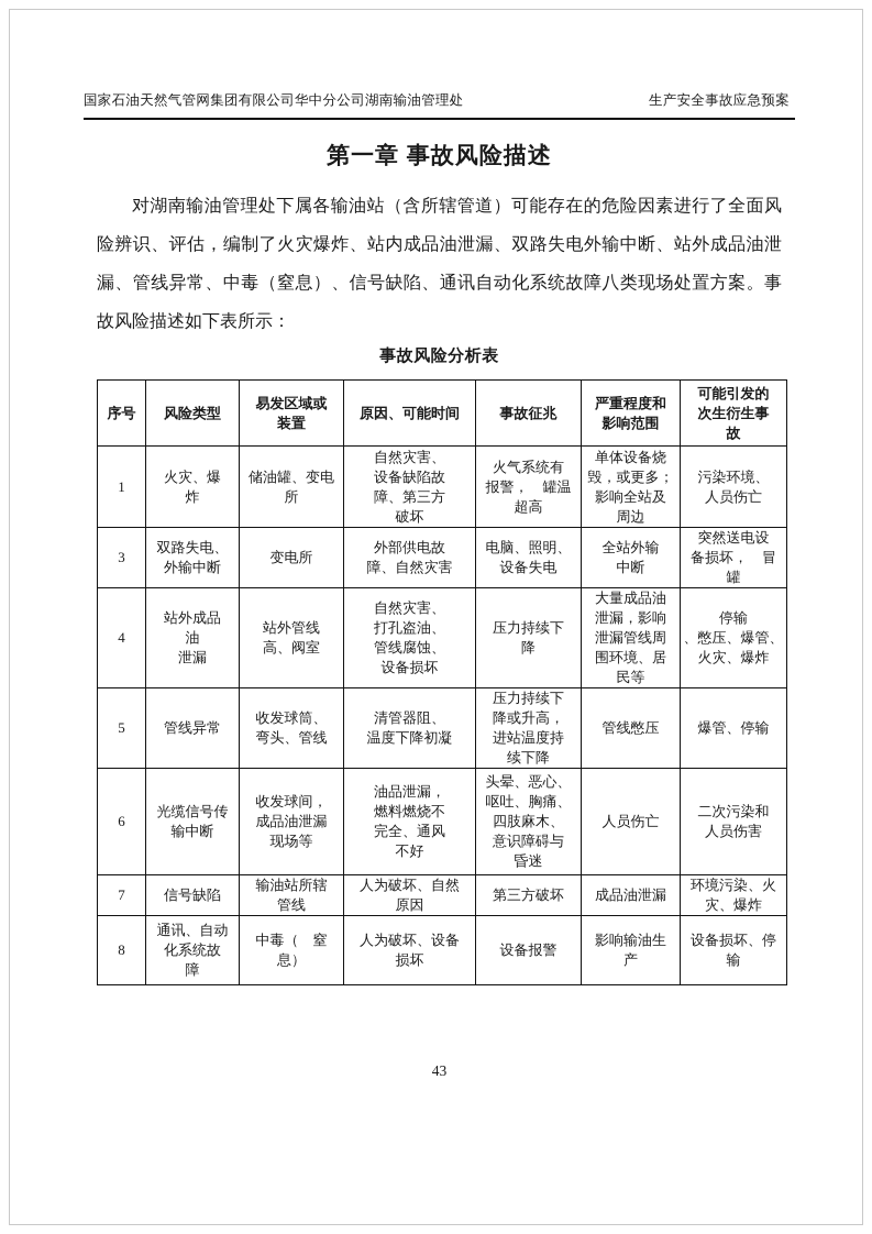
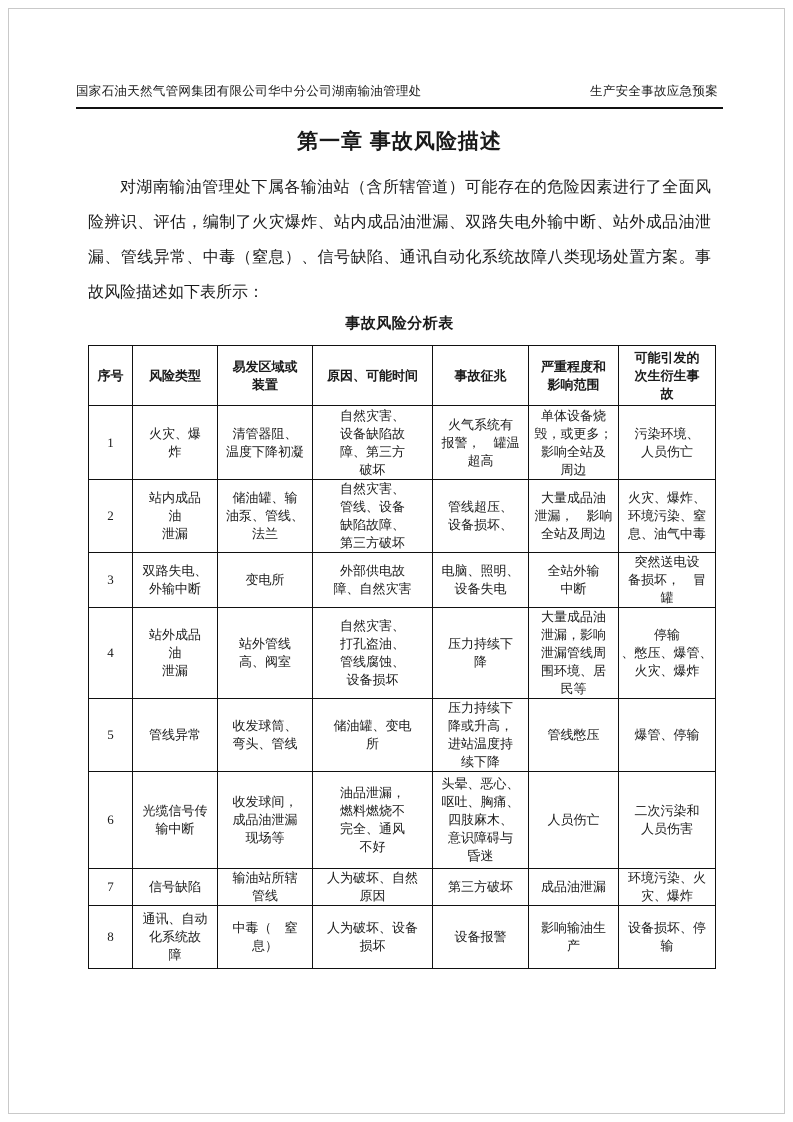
  国家石油天然气管网集团有限公司华中分公司湖南输油管理处
  生产安全事故应急预案
  第一章 事故风险描述
  对湖南输油管理处下属各输油站（含所辖管道）可能存在的危险因素进行了全面风险辨识、评估，编制了火灾爆炸、站内成品油泄漏、双路失电外输中断、站外成品油泄漏、管线异常、中毒（窒息）、信号缺陷、通讯自动化系统故障八类现场处置方案。事故风险描述如下表所示：
  事故风险分析表
  序号	风险类型	易发区域或 装置	原因、可能时间	事故征兆	严重程度和 影响范围	可能引发的 次生衍生事 故
- 1	火灾、爆 炸	储油罐、变电 所	自然灾害、 设备缺陷故 障、第三方 破坏	火气系统有 报警， 罐温 超高	单体设备烧 毁，或更多； 影响全站及 周边	污染环境、 人员伤亡
+ 1	火灾、爆 炸	清管器阻、 温度下降初凝	自然灾害、 设备缺陷故 障、第三方 破坏	火气系统有 报警， 罐温 超高	单体设备烧 毁，或更多； 影响全站及 周边	污染环境、 人员伤亡
+ 2	站内成品 油 泄漏	储油罐、输 油泵、管线、 法兰	自然灾害、 管线、设备 缺陷故障、 第三方破坏	管线超压、 设备损坏、	大量成品油 泄漏， 影响 全站及周边	火灾、爆炸、 环境污染、窒 息、油气中毒
  3	双路失电、 外输中断	变电所	外部供电故 障、自然灾害	电脑、照明、 设备失电	全站外输 中断	突然送电设 备损坏， 冒 罐
  4	站外成品 油 泄漏	站外管线 高、阀室	自然灾害、 打孔盗油、 管线腐蚀、 设备损坏	压力持续下 降	大量成品油 泄漏，影响 泄漏管线周 围环境、居 民等	停输 、憋压、爆管、 火灾、爆炸
- 5	管线异常	收发球筒、 弯头、管线	清管器阻、 温度下降初凝	压力持续下 降或升高， 进站温度持 续下降	管线憋压	爆管、停输
+ 5	管线异常	收发球筒、 弯头、管线	储油罐、变电 所	压力持续下 降或升高， 进站温度持 续下降	管线憋压	爆管、停输
  6	光缆信号传 输中断	收发球间， 成品油泄漏 现场等	油品泄漏， 燃料燃烧不 完全、通风 不好	头晕、恶心、 呕吐、胸痛、 四肢麻木、 意识障碍与 昏迷	人员伤亡	二次污染和 人员伤害
  7	信号缺陷	输油站所辖 管线	人为破坏、自然 原因	第三方破坏	成品油泄漏	环境污染、火 灾、爆炸
  8	通讯、自动 化系统故 障	中毒（ 窒 息）	人为破坏、设备 损坏	设备报警	影响输油生 产	设备损坏、停 输
- 43
